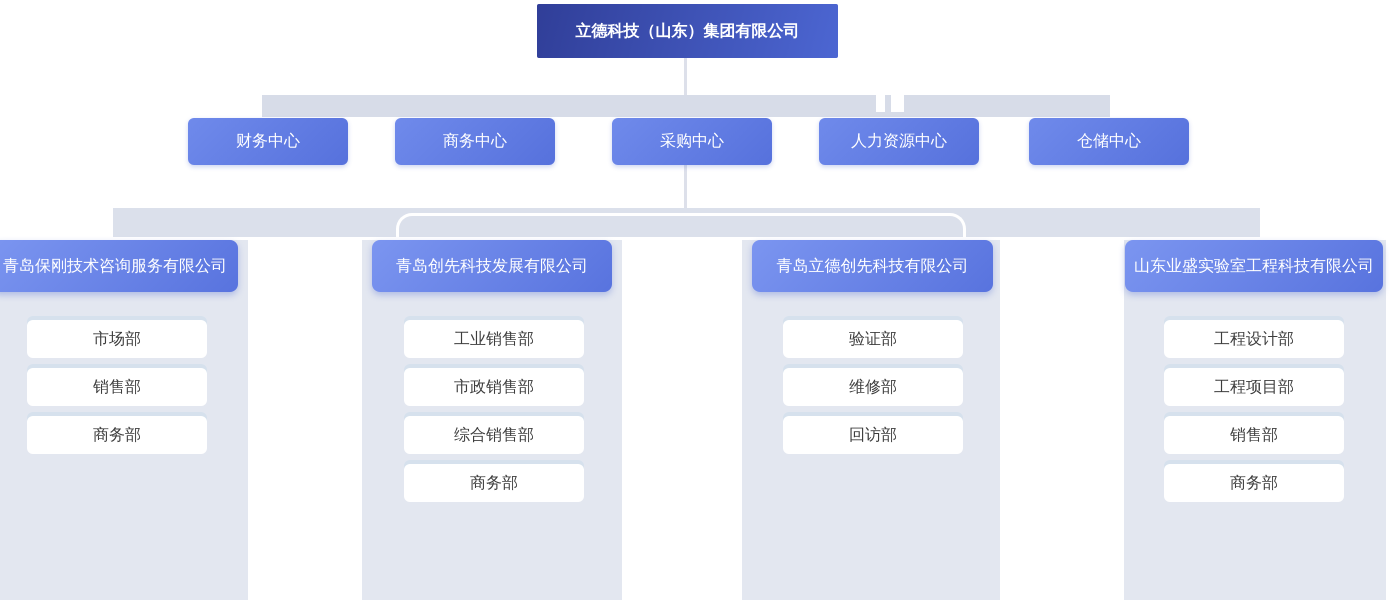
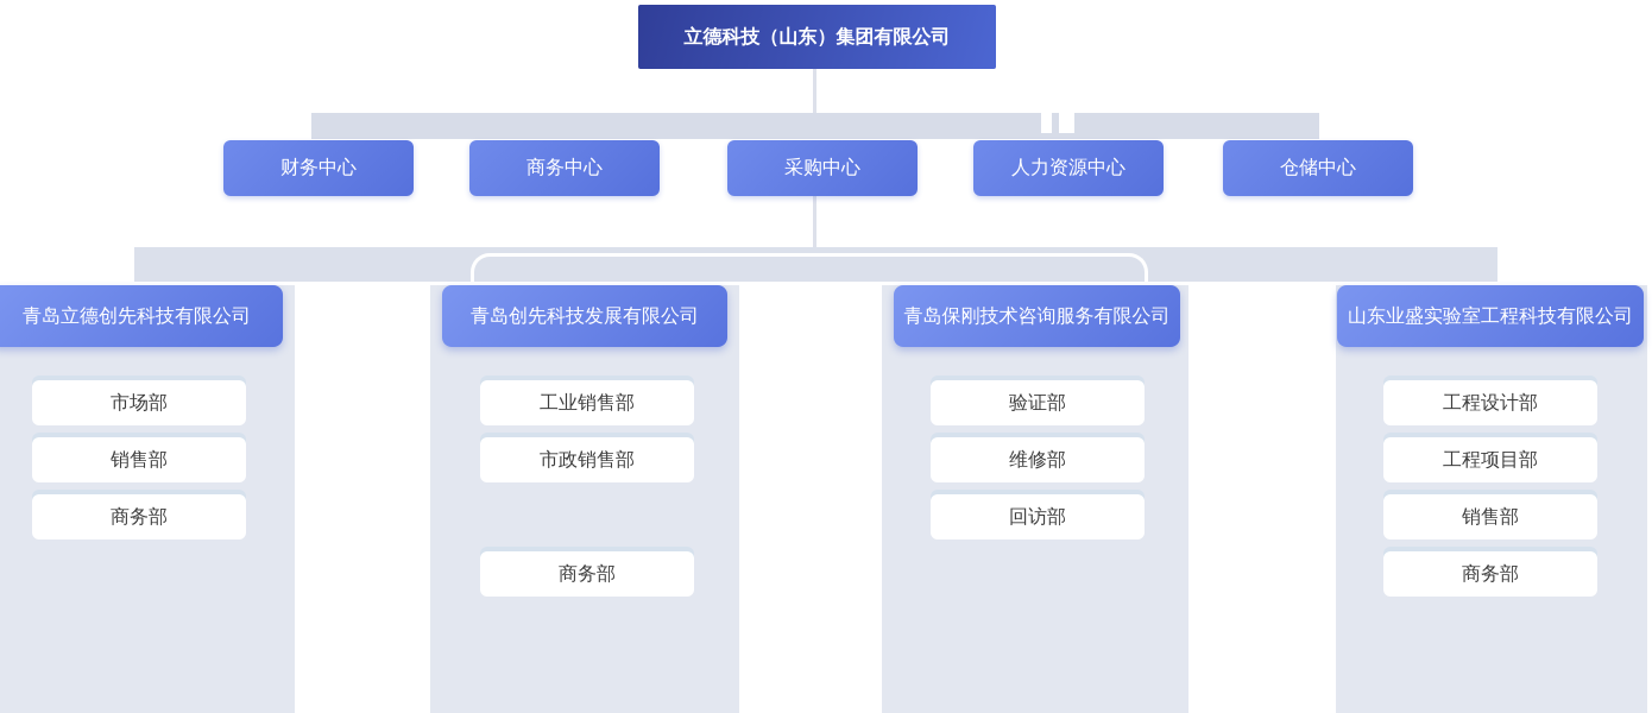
  立德科技（山东）集团有限公司
  财务中心
  商务中心
  采购中心
  人力资源中心
  仓储中心
- 青岛保刚技术咨询服务有限公司
+ 青岛立德创先科技有限公司
  青岛创先科技发展有限公司
- 青岛立德创先科技有限公司
+ 青岛保刚技术咨询服务有限公司
  山东业盛实验室工程科技有限公司
  市场部
  销售部
  商务部
  工业销售部
  市政销售部
- 综合销售部
  商务部
  验证部
  维修部
  回访部
  工程设计部
  工程项目部
  销售部
  商务部
